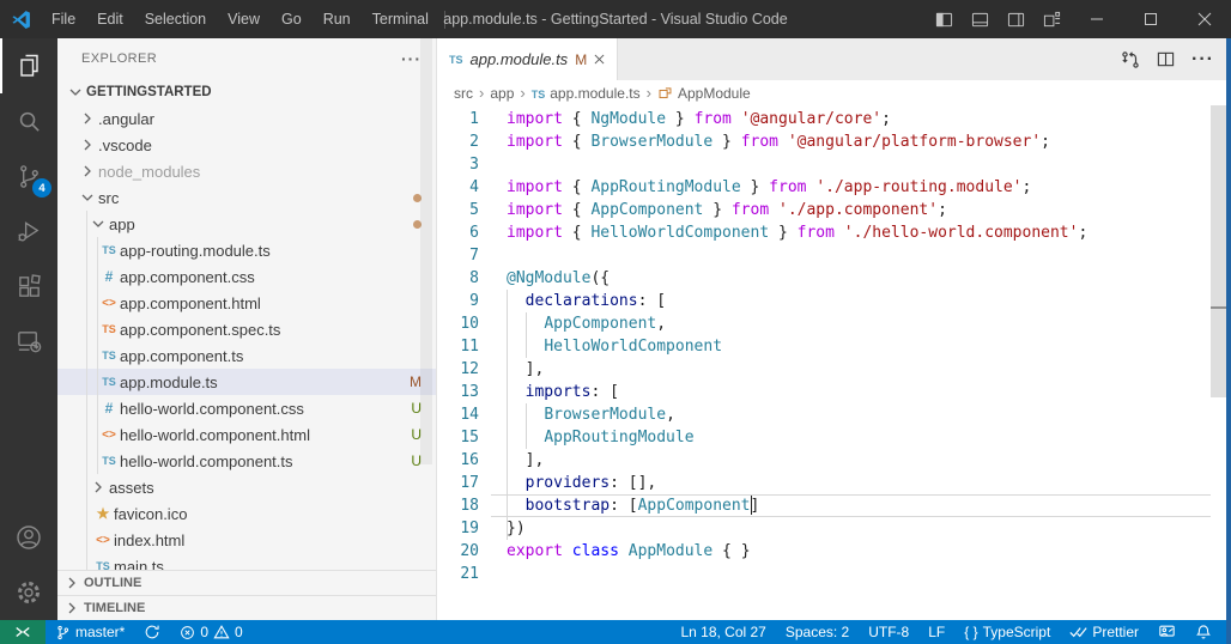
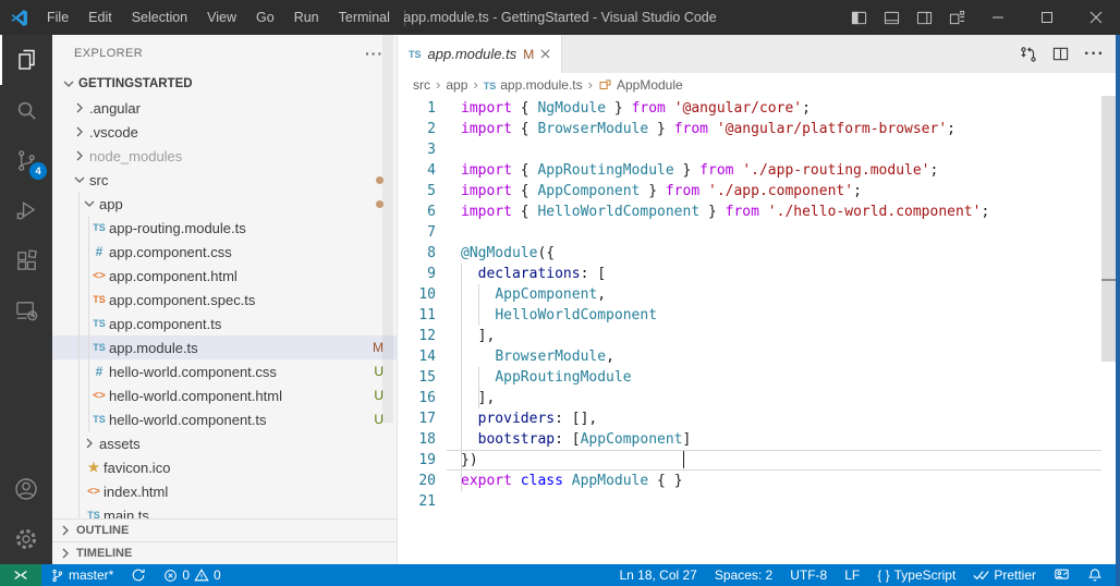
  File
  Edit
  Selection
  View
  Go
  Run
  Terminal
  app.module.ts - GettingStarted - Visual Studio Code
  4
  EXPLORER
  ···
  GETTINGSTARTED
  .angular
  .vscode
  node_modules
  src
  app
  TS
  app-routing.module.ts
  #
  app.component.css
  <>
  app.component.html
  TS
  app.component.spec.ts
  TS
  app.component.ts
  TS
  app.module.ts
  M
  #
  hello-world.component.css
  U
  <>
  hello-world.component.html
  U
  TS
  hello-world.component.ts
  U
  assets
  ★
  favicon.ico
  <>
  index.html
  TS
  main.ts
  OUTLINE
  TIMELINE
  TS
  app.module.ts
  M
  ···
  src
  ›
  app
  ›
  TS
  app.module.ts
  ›
  AppModule
  1 import { NgModule } from '@angular/core';
  2 import { BrowserModule } from '@angular/platform-browser';
  3
  4 import { AppRoutingModule } from './app-routing.module';
  5 import { AppComponent } from './app.component';
  6 import { HelloWorldComponent } from './hello-world.component';
  7
  8 @NgModule({
  9 declarations: [
  10 AppComponent,
  11 HelloWorldComponent
  12 ],
- 13 imports: [
  14 BrowserModule,
  15 AppRoutingModule
  16 ],
  17 providers: [],
  18 bootstrap: [AppComponent]
  19 })
  20 export class AppModule { }
  21
  master*
  0
  0
  Ln 18, Col 27
  Spaces: 2
  UTF-8
  LF
  { }
  TypeScript
  Prettier
